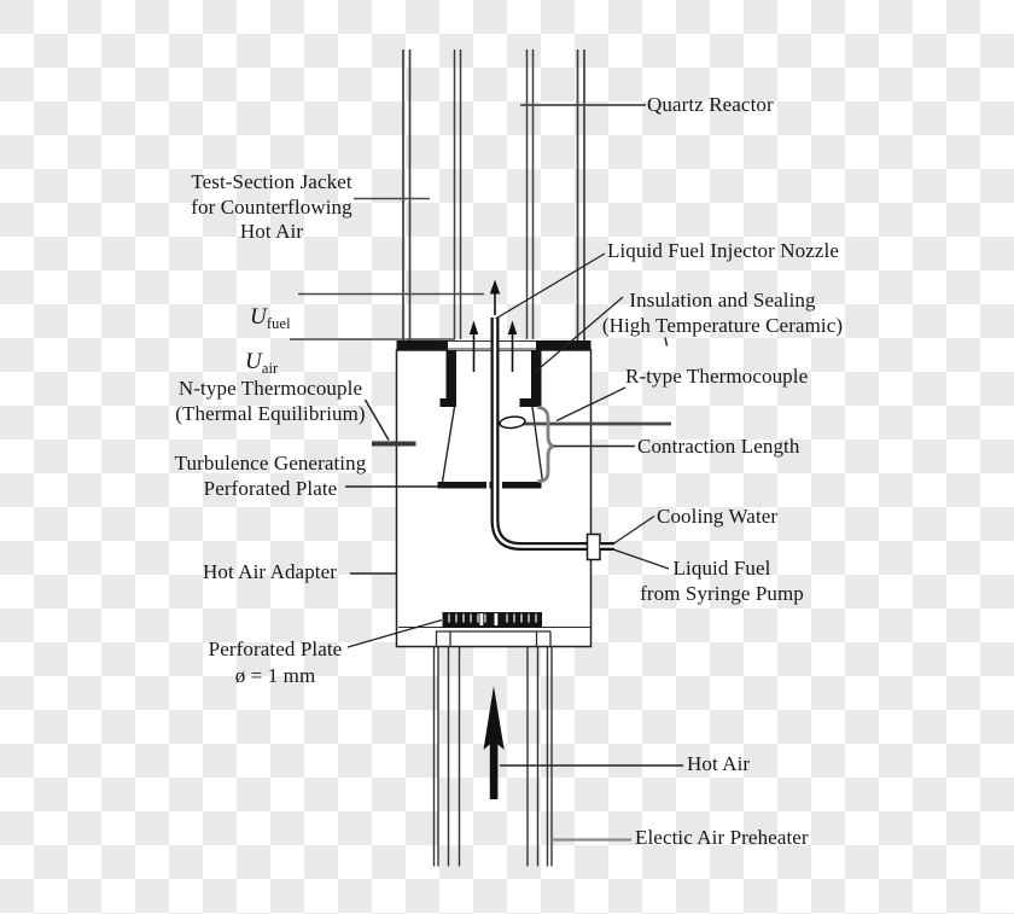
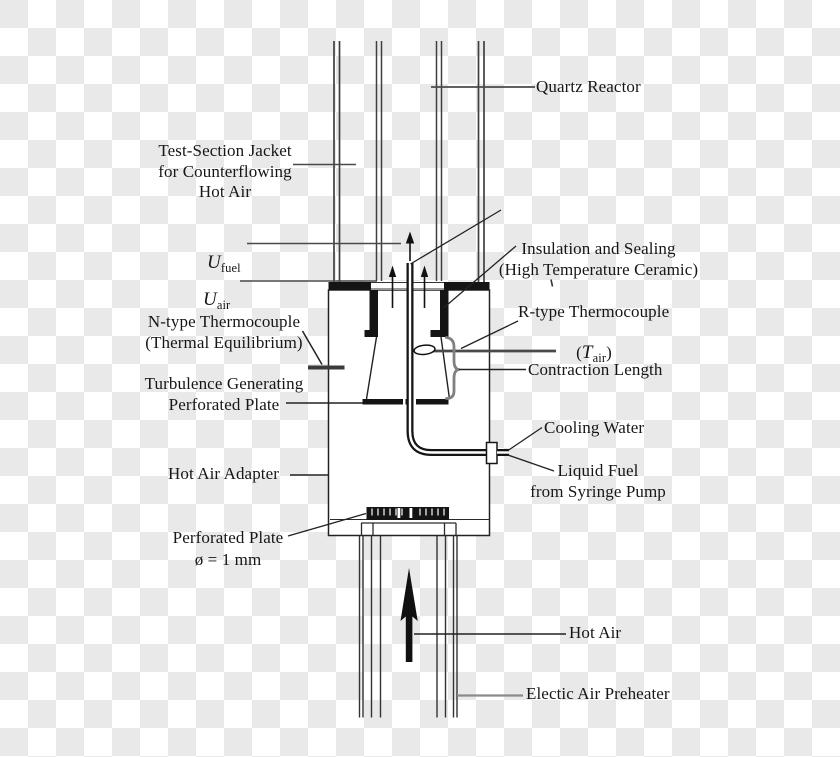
  Quartz Reactor
  Test-Section Jacket
  for Counterflowing
  Hot Air
  Ufuel
  Uair
- Liquid Fuel Injector Nozzle
  Insulation and Sealing
  (High Temperature Ceramic)
  N-type Thermocouple
  (Thermal Equilibrium)
  R-type Thermocouple
+ (Tair)
  Contraction Length
  Turbulence Generating
  Perforated Plate
  Hot Air Adapter
  Cooling Water
  Liquid Fuel
  from Syringe Pump
  Perforated Plate
  ø = 1 mm
  Hot Air
  Electic Air Preheater
